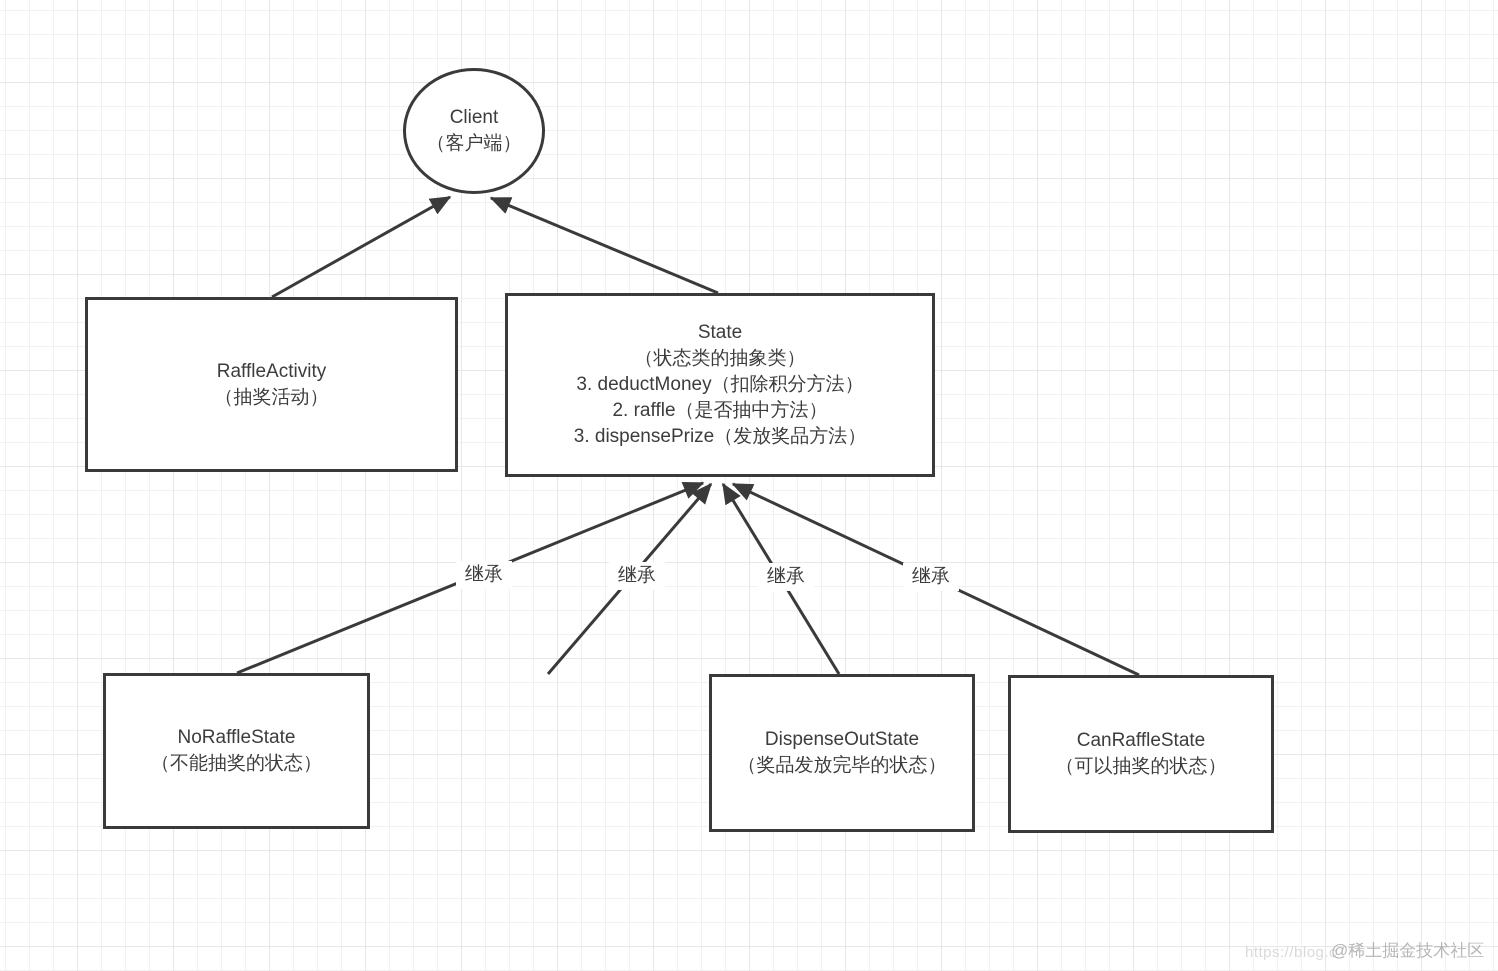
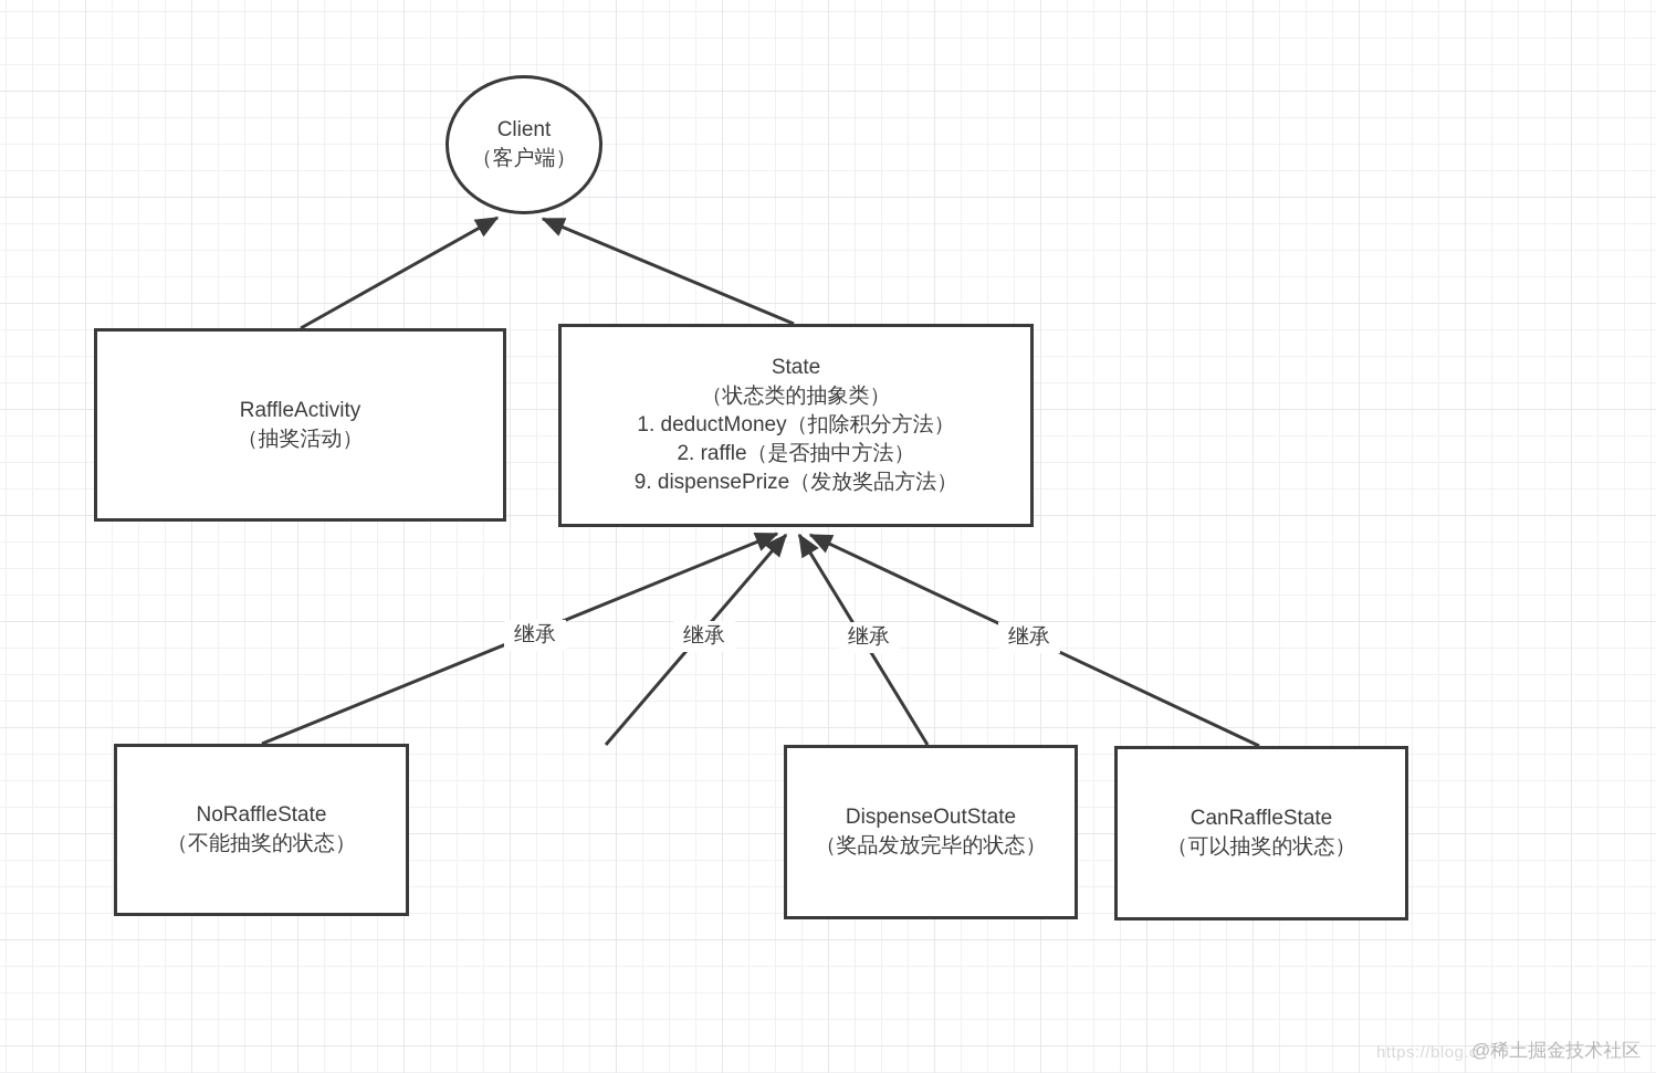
  Client
  （客户端）
  RaffleActivity
  （抽奖活动）
  State
  （状态类的抽象类）
- 3. deductMoney（扣除积分方法）
+ 1. deductMoney（扣除积分方法）
  2. raffle（是否抽中方法）
- 3. dispensePrize（发放奖品方法）
+ 9. dispensePrize（发放奖品方法）
  NoRaffleState
  （不能抽奖的状态）
  DispenseOutState
  （奖品发放完毕的状态）
  CanRaffleState
  （可以抽奖的状态）
  继承
  继承
  继承
  继承
  https://blog.c
  @稀土掘金技术社区
